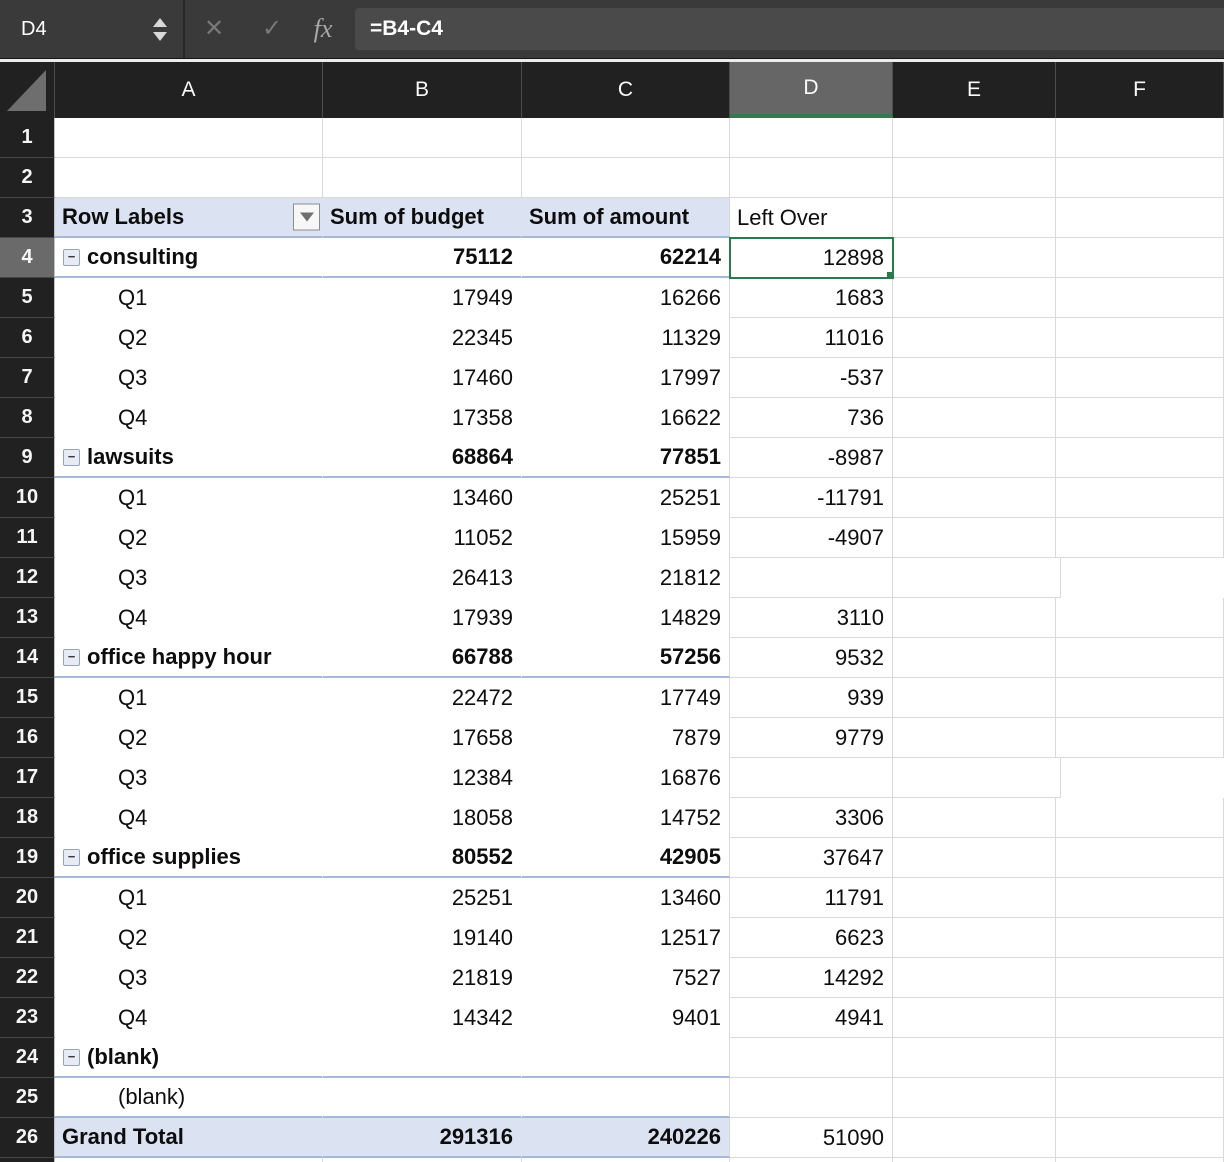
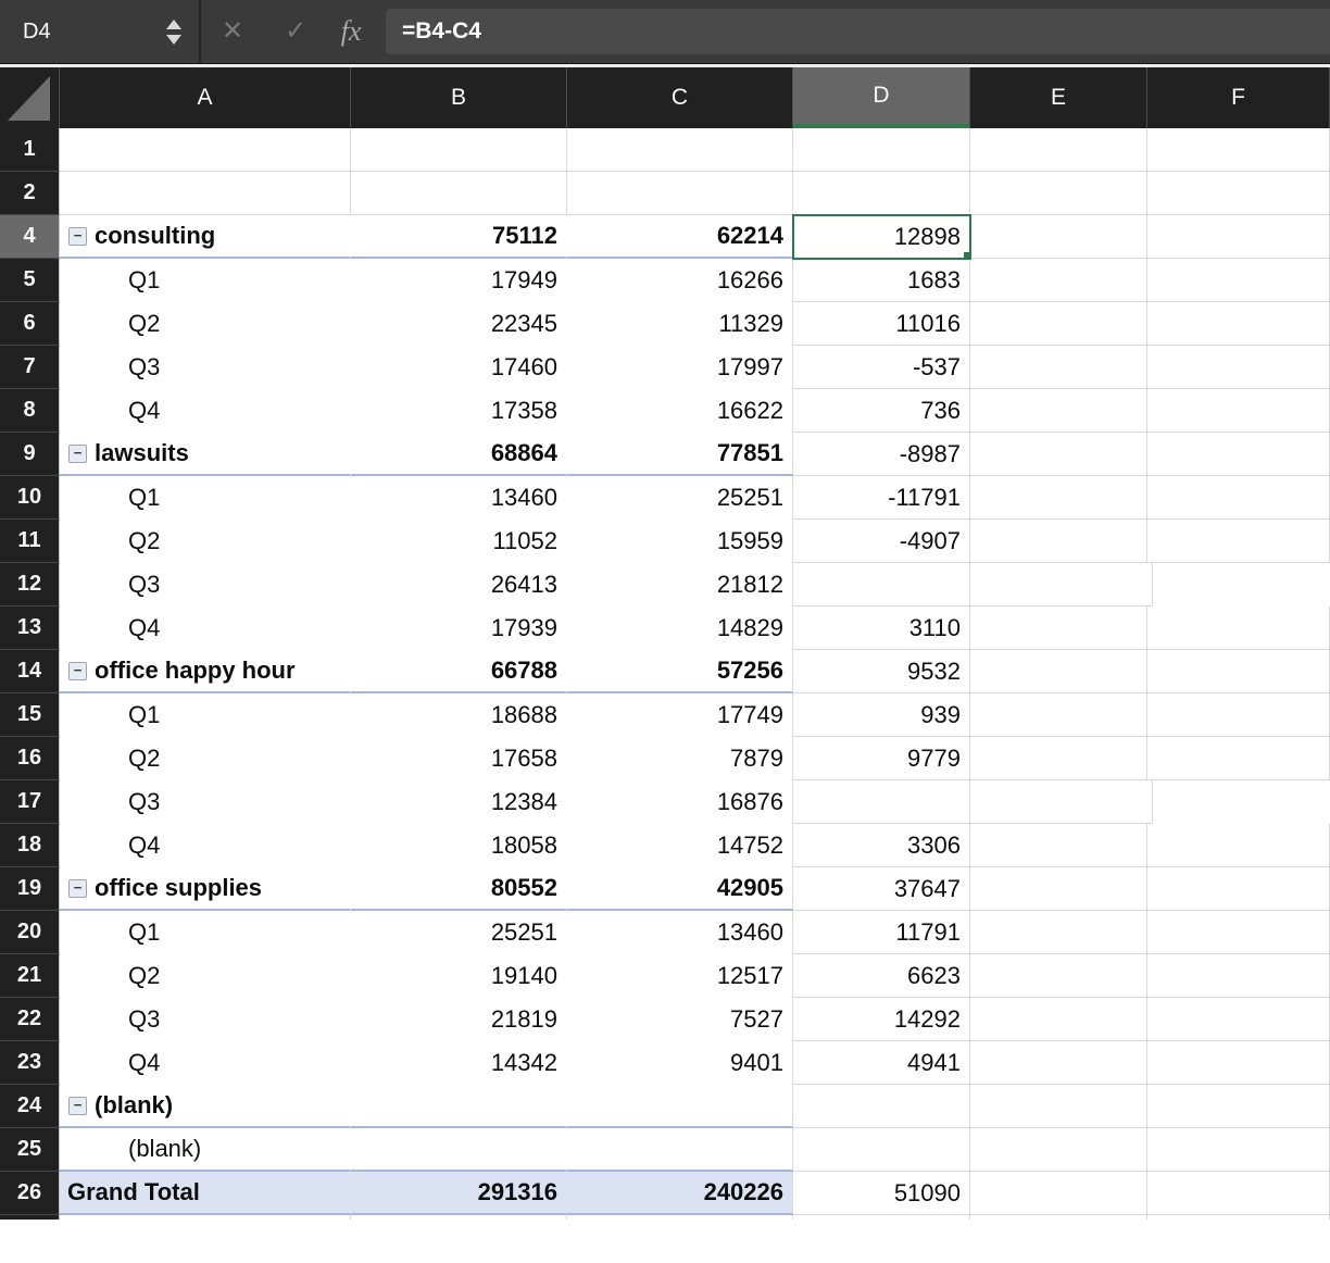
  D4
  ✕
  ✓
  fx
  =B4-C4
  A
  B
  C
  D
  E
  F
  1
  2
- 3
- Row Labels
- Sum of budget
- Sum of amount
- Left Over
  4
  −
  consulting
  75112
  62214
  12898
  5
  Q1
  17949
  16266
  1683
  6
  Q2
  22345
  11329
  11016
  7
  Q3
  17460
  17997
  -537
  8
  Q4
  17358
  16622
  736
  9
  −
  lawsuits
  68864
  77851
  -8987
  10
  Q1
  13460
  25251
  -11791
  11
  Q2
  11052
  15959
  -4907
  12
  Q3
  26413
  21812
  13
  Q4
  17939
  14829
  3110
  14
  −
  office happy hour
  66788
  57256
  9532
  15
  Q1
- 22472
+ 18688
  17749
  939
  16
  Q2
  17658
  7879
  9779
  17
  Q3
  12384
  16876
  18
  Q4
  18058
  14752
  3306
  19
  −
  office supplies
  80552
  42905
  37647
  20
  Q1
  25251
  13460
  11791
  21
  Q2
  19140
  12517
  6623
  22
  Q3
  21819
  7527
  14292
  23
  Q4
  14342
  9401
  4941
  24
  −
  (blank)
  25
  (blank)
  26
  Grand Total
  291316
  240226
  51090
